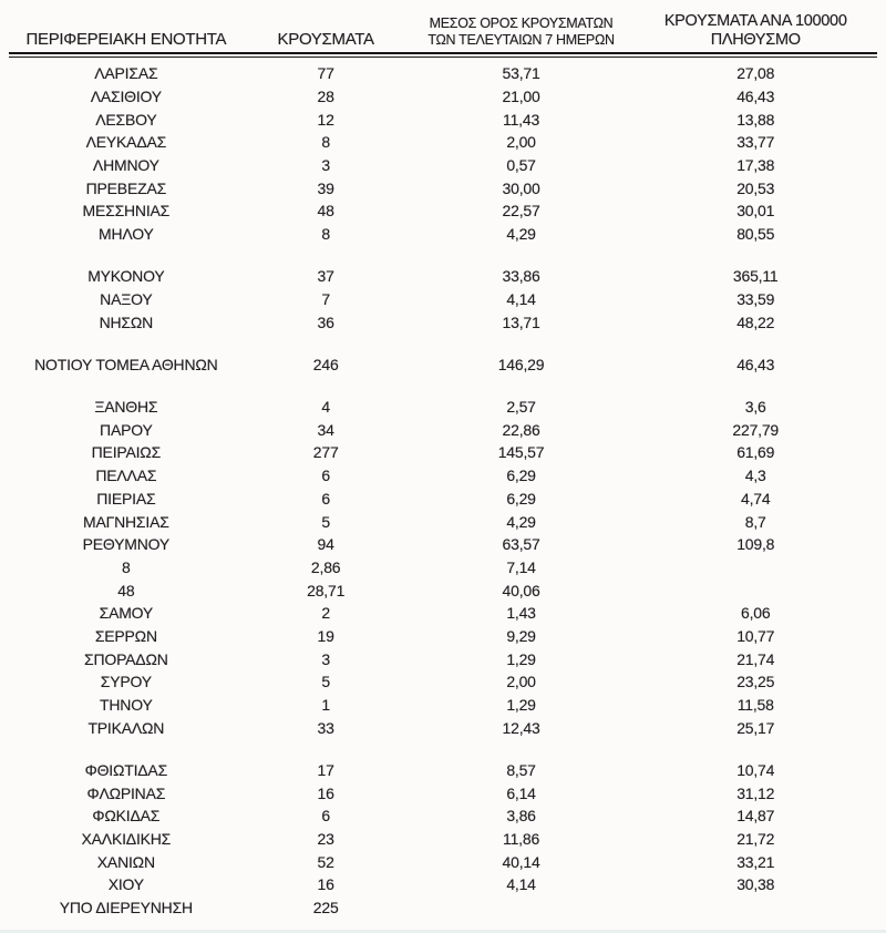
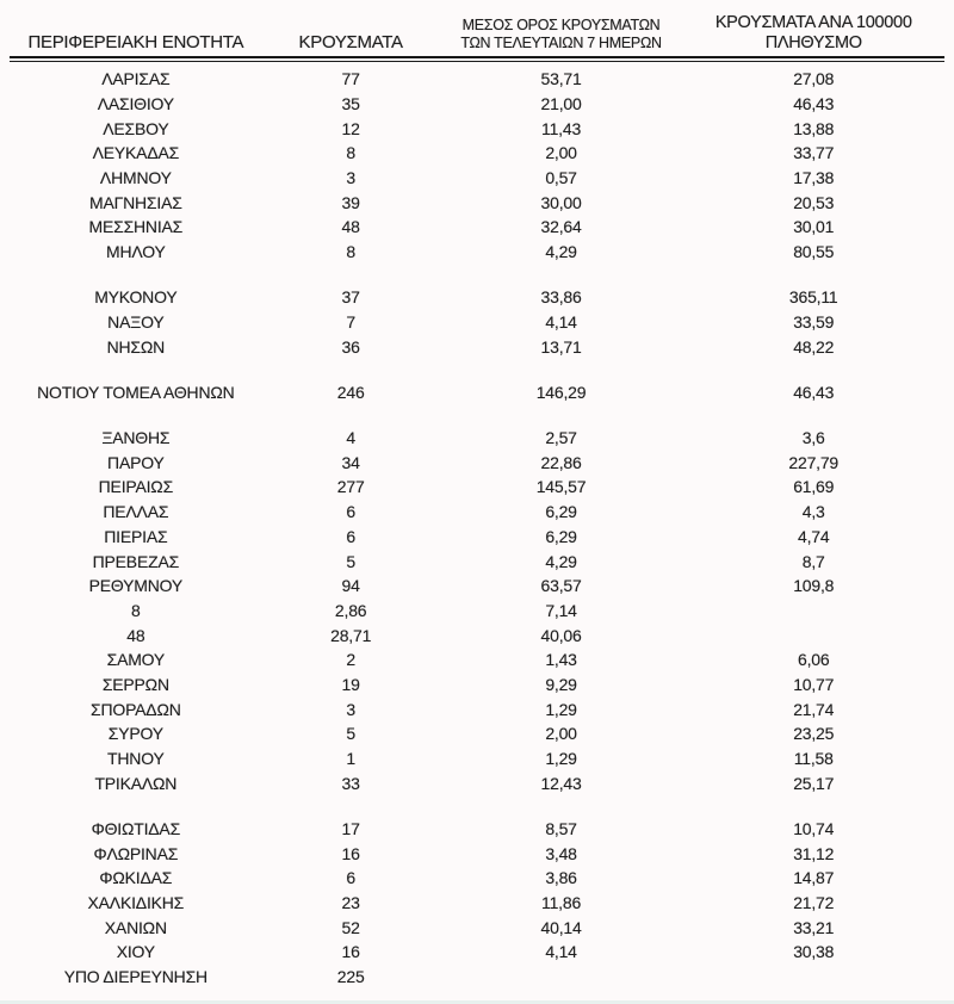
  ΠΕΡΙΦΕΡΕΙΑΚΗ ΕΝΟΤΗΤΑ
  ΚΡΟΥΣΜΑΤΑ
  ΜΕΣΟΣ ΟΡΟΣ ΚΡΟΥΣΜΑΤΩΝ
  ΤΩΝ ΤΕΛΕΥΤΑΙΩΝ 7 ΗΜΕΡΩΝ
  ΚΡΟΥΣΜΑΤΑ ΑΝΑ 100000
  ΠΛΗΘΥΣΜΟ
  ΛΑΡΙΣΑΣ
  77
  53,71
  27,08
  ΛΑΣΙΘΙΟΥ
- 28
+ 35
  21,00
  46,43
  ΛΕΣΒΟΥ
  12
  11,43
  13,88
  ΛΕΥΚΑΔΑΣ
  8
  2,00
  33,77
  ΛΗΜΝΟΥ
  3
  0,57
  17,38
- ΠΡΕΒΕΖΑΣ
+ ΜΑΓΝΗΣΙΑΣ
  39
  30,00
  20,53
  ΜΕΣΣΗΝΙΑΣ
  48
- 22,57
+ 32,64
  30,01
  ΜΗΛΟΥ
  8
  4,29
  80,55
  ΜΥΚΟΝΟΥ
  37
  33,86
  365,11
  ΝΑΞΟΥ
  7
  4,14
  33,59
  ΝΗΣΩΝ
  36
  13,71
  48,22
  ΝΟΤΙΟΥ ΤΟΜΕΑ ΑΘΗΝΩΝ
  246
  146,29
  46,43
  ΞΑΝΘΗΣ
  4
  2,57
  3,6
  ΠΑΡΟΥ
  34
  22,86
  227,79
  ΠΕΙΡΑΙΩΣ
  277
  145,57
  61,69
  ΠΕΛΛΑΣ
  6
  6,29
  4,3
  ΠΙΕΡΙΑΣ
  6
  6,29
  4,74
- ΜΑΓΝΗΣΙΑΣ
+ ΠΡΕΒΕΖΑΣ
  5
  4,29
  8,7
  ΡΕΘΥΜΝΟΥ
  94
  63,57
  109,8
  8
  2,86
  7,14
  48
  28,71
  40,06
  ΣΑΜΟΥ
  2
  1,43
  6,06
  ΣΕΡΡΩΝ
  19
  9,29
  10,77
  ΣΠΟΡΑΔΩΝ
  3
  1,29
  21,74
  ΣΥΡΟΥ
  5
  2,00
  23,25
  ΤΗΝΟΥ
  1
  1,29
  11,58
  ΤΡΙΚΑΛΩΝ
  33
  12,43
  25,17
  ΦΘΙΩΤΙΔΑΣ
  17
  8,57
  10,74
  ΦΛΩΡΙΝΑΣ
  16
- 6,14
+ 3,48
  31,12
  ΦΩΚΙΔΑΣ
  6
  3,86
  14,87
  ΧΑΛΚΙΔΙΚΗΣ
  23
  11,86
  21,72
  ΧΑΝΙΩΝ
  52
  40,14
  33,21
  ΧΙΟΥ
  16
  4,14
  30,38
  ΥΠΟ ΔΙΕΡΕΥΝΗΣΗ
  225
